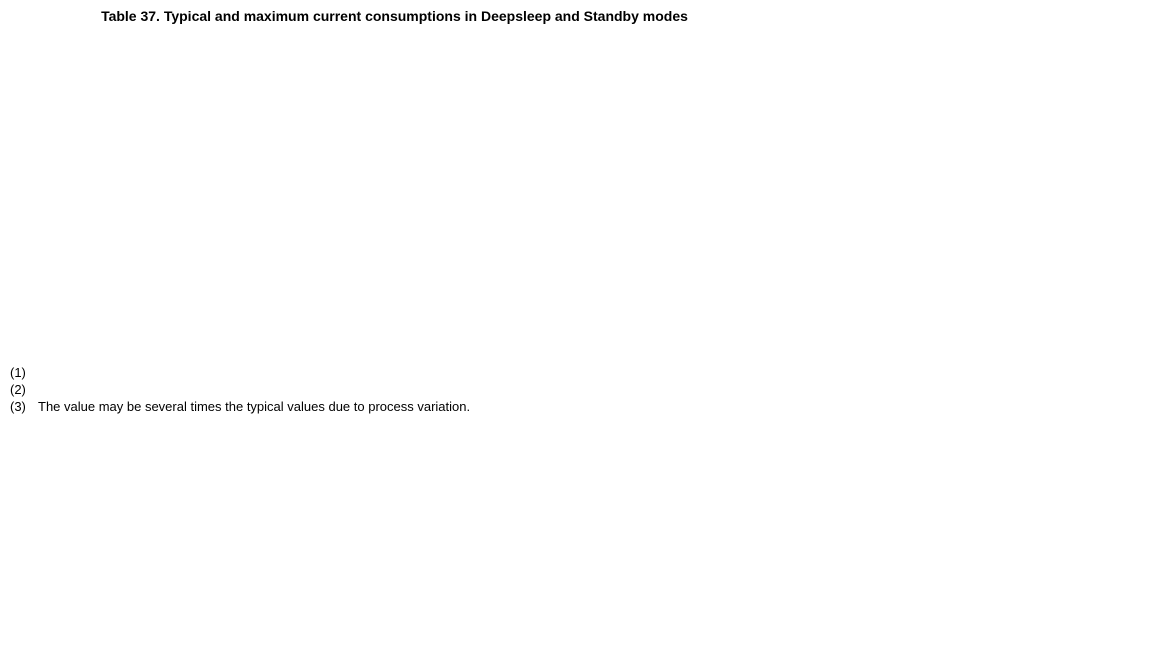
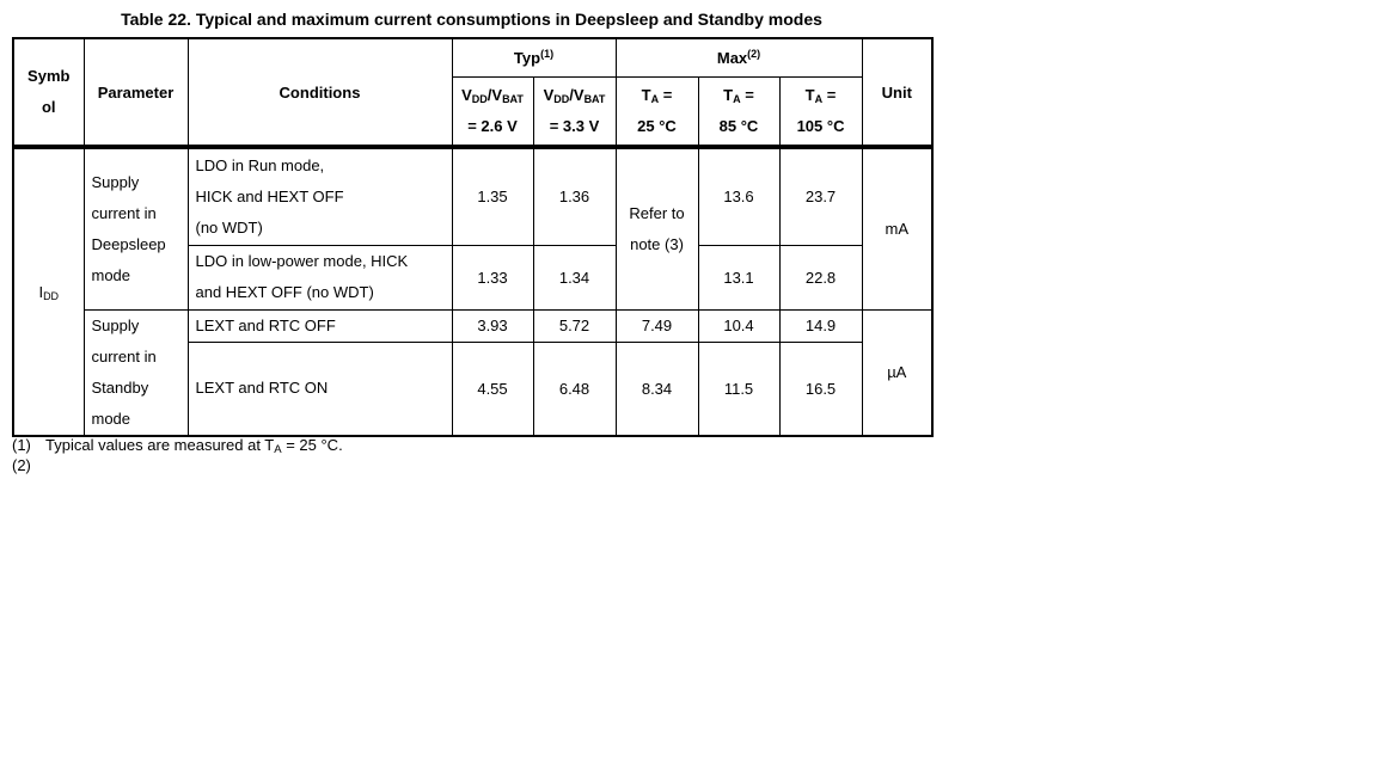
- Table 37. Typical and maximum current consumptions in Deepsleep and Standby modes
+ Table 22. Typical and maximum current consumptions in Deepsleep and Standby modes
+ Symbol	Parameter	Conditions	Typ(1)	Max(2)	Unit
+ VDD/VBAT = 2.6 V	VDD/VBAT = 3.3 V	TA = 25 °C	TA = 85 °C	TA = 105 °C
+ IDD	Supply current in Deepsleep mode	LDO in Run mode, HICK and HEXT OFF (no WDT)	1.35	1.36	Refer to note (3)	13.6	23.7	mA
+ LDO in low-power mode, HICK and HEXT OFF (no WDT)	1.33	1.34	13.1	22.8
+ Supply current in Standby mode	LEXT and RTC OFF	3.93	5.72	7.49	10.4	14.9	µA
+ LEXT and RTC ON	4.55	6.48	8.34	11.5	16.5
  (1)
+ Typical values are measured at TA = 25 °C.
  (2)
- (3)
- The value may be several times the typical values due to process variation.
